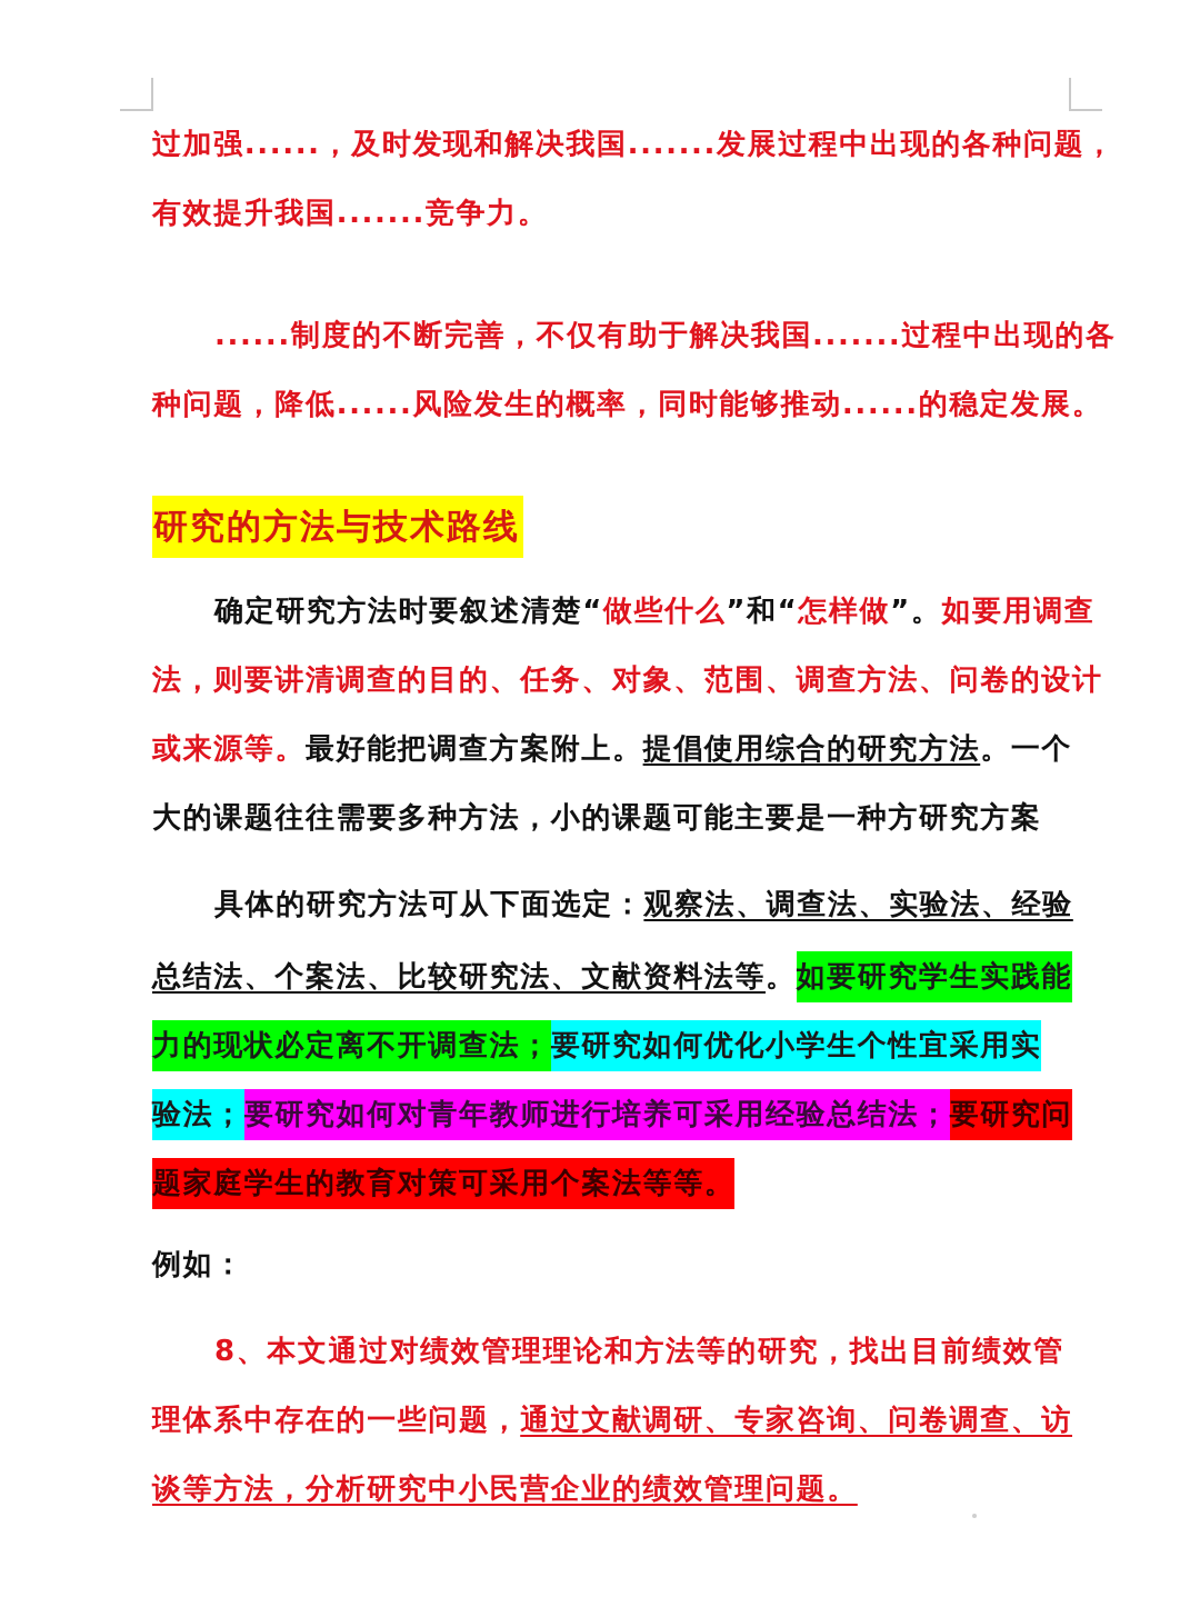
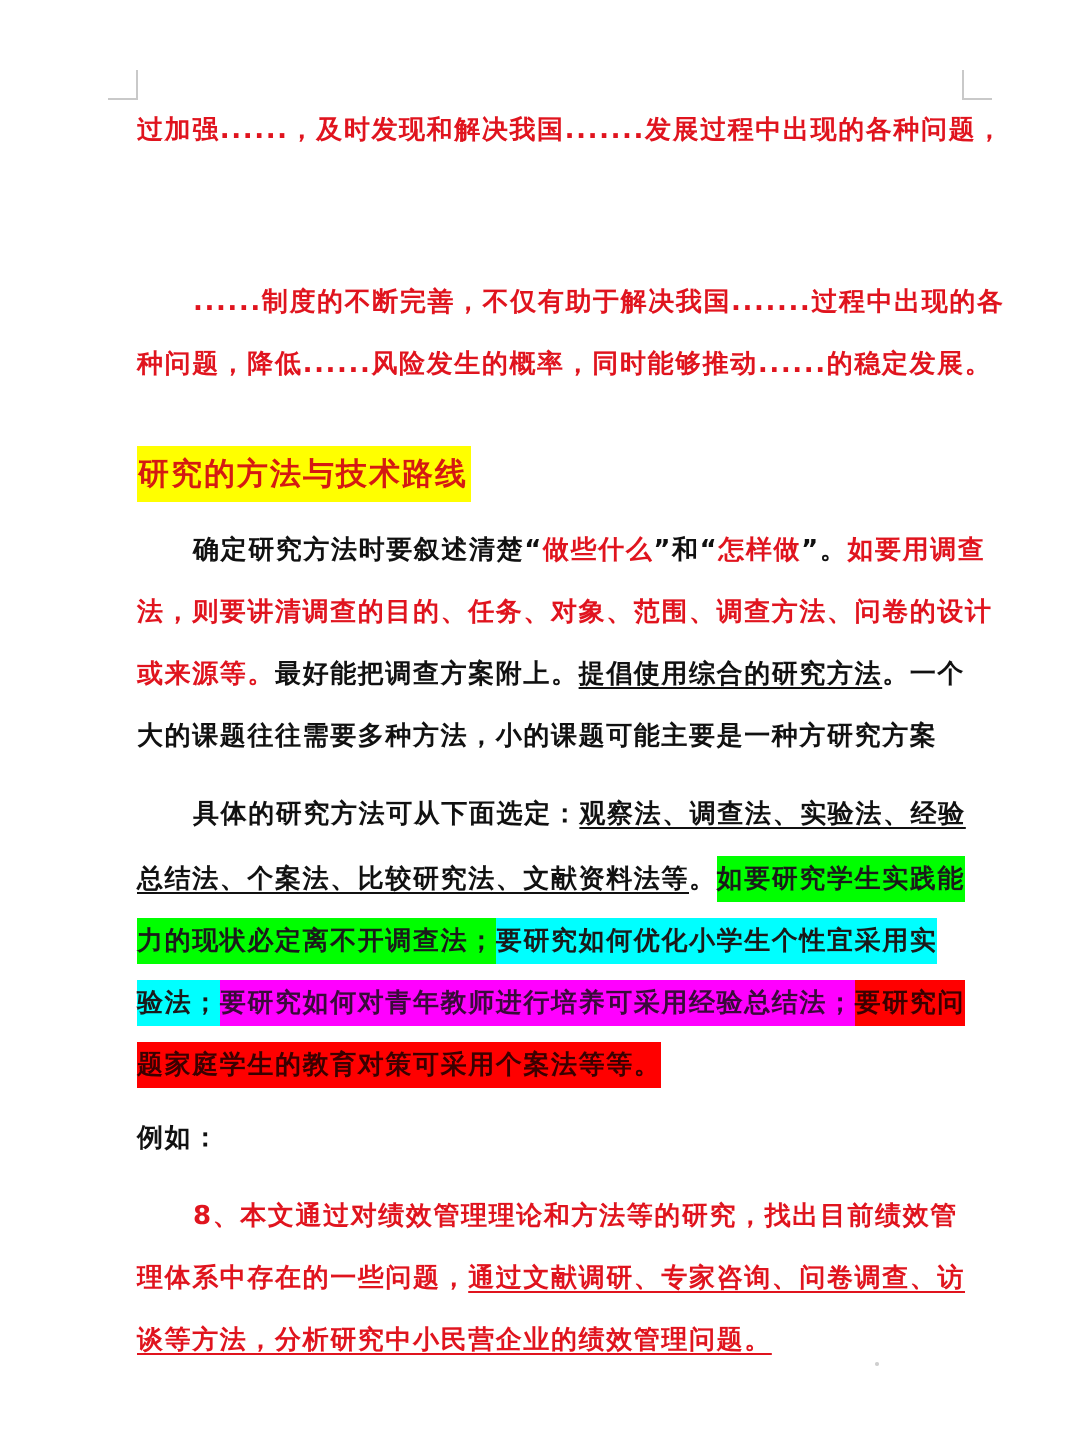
  过加强......，及时发现和解决我国.......发展过程中出现的各种问题，
- 有效提升我国.......竞争力。
  ......制度的不断完善，不仅有助于解决我国.......过程中出现的各
  种问题，降低......风险发生的概率，同时能够推动......的稳定发展。
  研究的方法与技术路线
  确定研究方法时要叙述清楚“做些什么”和“怎样做”。如要用调查
  法，则要讲清调查的目的、任务、对象、范围、调查方法、问卷的设计
  或来源等。最好能把调查方案附上。提倡使用综合的研究方法。一个
  大的课题往往需要多种方法，小的课题可能主要是一种方研究方案
  具体的研究方法可从下面选定：观察法、调查法、实验法、经验
  总结法、个案法、比较研究法、文献资料法等。如要研究学生实践能
  力的现状必定离不开调查法；要研究如何优化小学生个性宜采用实
  验法；要研究如何对青年教师进行培养可采用经验总结法；要研究问
  题家庭学生的教育对策可采用个案法等等。
  例如：
  8、本文通过对绩效管理理论和方法等的研究，找出目前绩效管
  理体系中存在的一些问题，通过文献调研、专家咨询、问卷调查、访
  谈等方法，分析研究中小民营企业的绩效管理问题。
